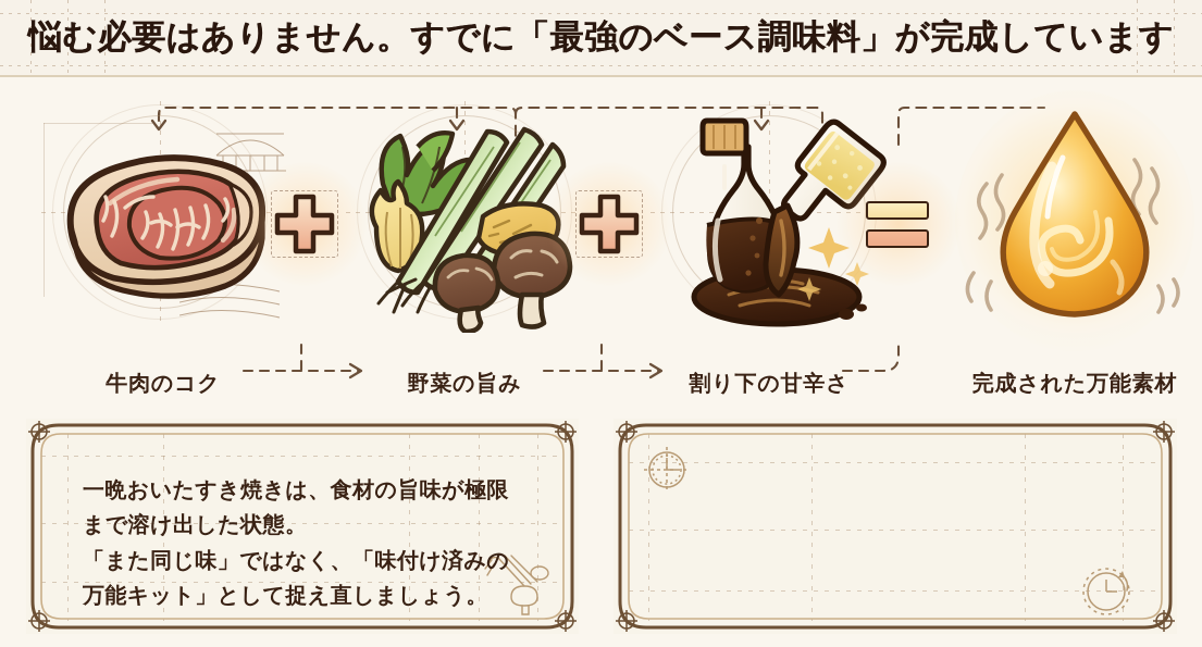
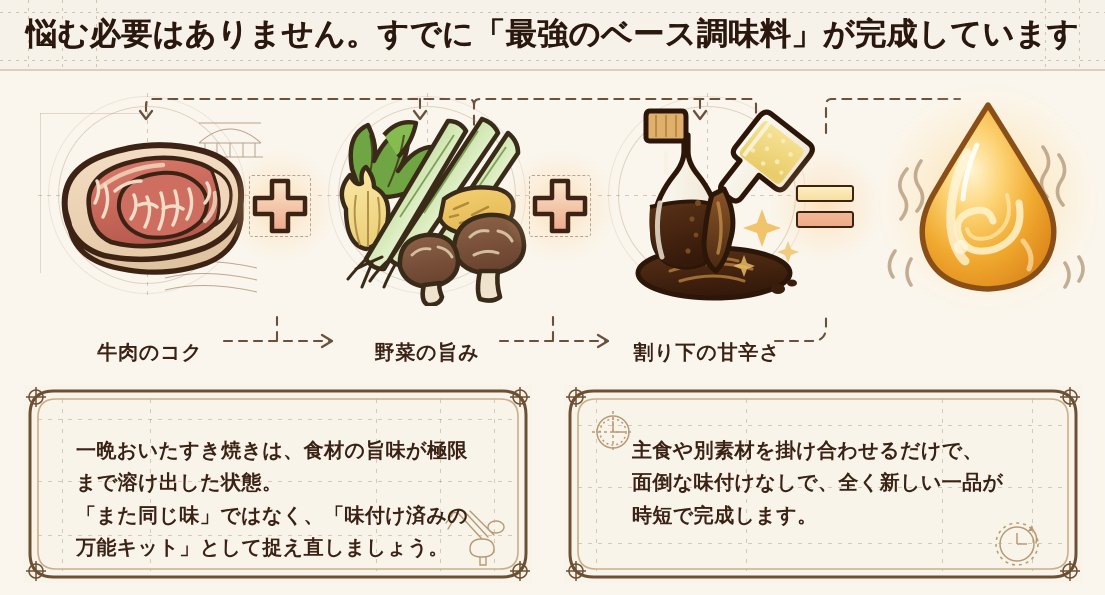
  悩む必要はありません。すでに「最強のベース調味料」が完成しています
  牛肉のコク
  野菜の旨み
  割り下の甘辛さ
- 完成された万能素材
  一晩おいたすき焼きは、食材の旨味が極限
  まで溶け出した状態。
  「また同じ味」ではなく、「味付け済みの
  万能キット」として捉え直しましょう。
+ 主食や別素材を掛け合わせるだけで、
+ 面倒な味付けなしで、全く新しい一品が
+ 時短で完成します。
